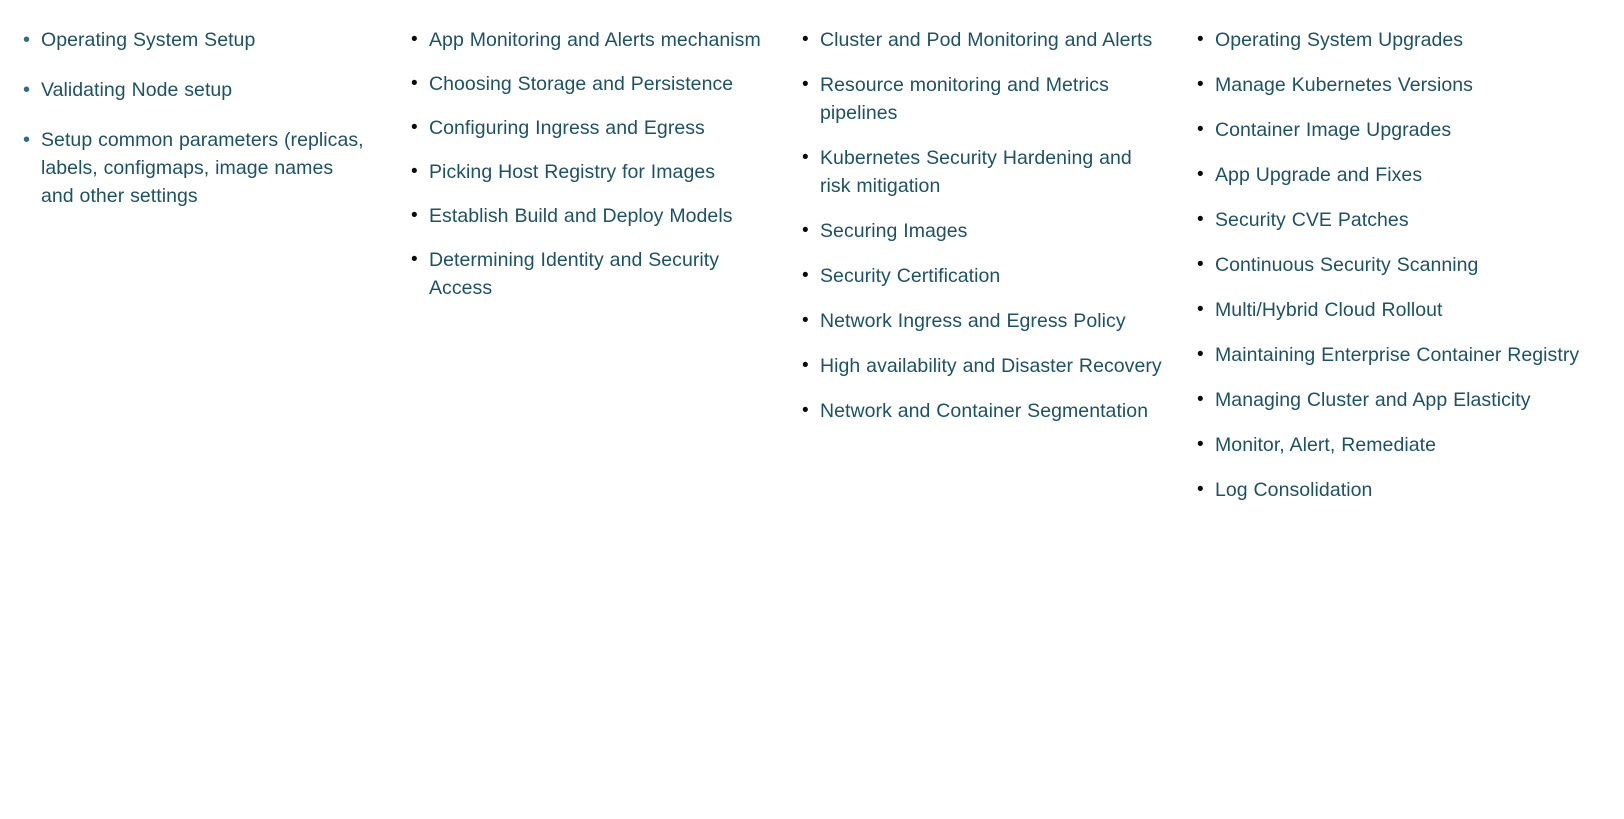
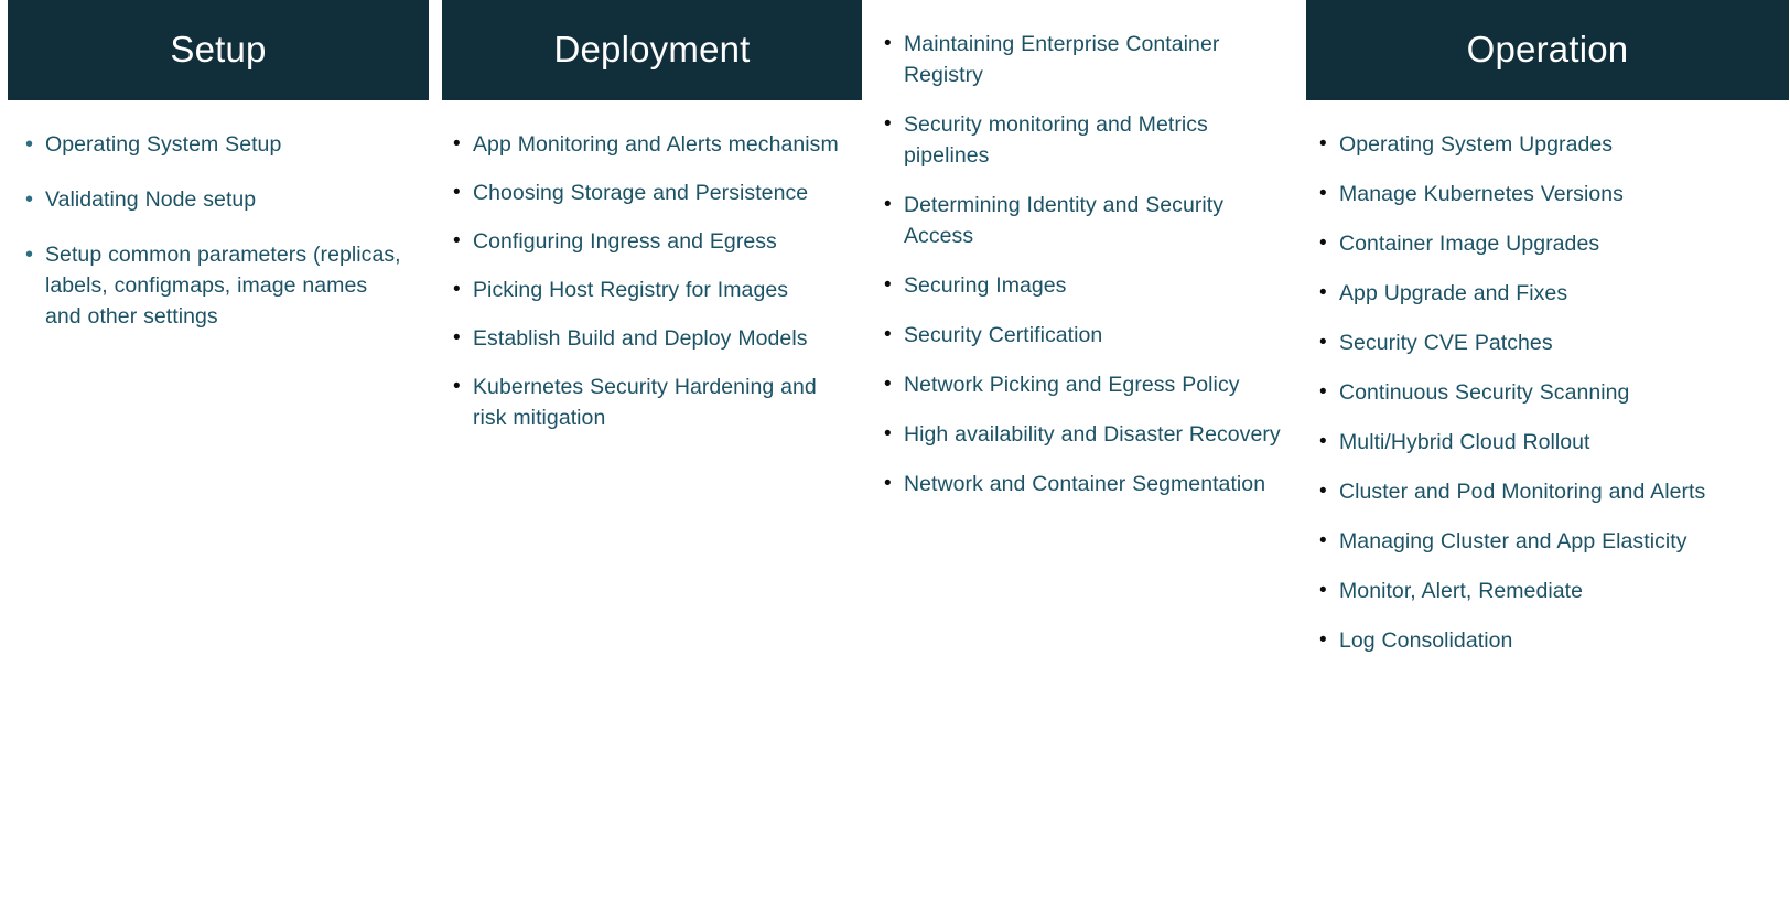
+ Setup
  •
  Operating System Setup
  •
  Validating Node setup
  •
  Setup common parameters (replicas, labels, configmaps, image names and other settings
+ Deployment
  •
  App Monitoring and Alerts mechanism
  •
  Choosing Storage and Persistence
  •
  Configuring Ingress and Egress
  •
  Picking Host Registry for Images
  •
  Establish Build and Deploy Models
  •
- Determining Identity and Security Access
+ Kubernetes Security Hardening and risk mitigation
  •
- Cluster and Pod Monitoring and Alerts
+ Maintaining Enterprise Container Registry
  •
- Resource monitoring and Metrics pipelines
+ Security monitoring and Metrics pipelines
  •
- Kubernetes Security Hardening and risk mitigation
+ Determining Identity and Security Access
  •
  Securing Images
  •
  Security Certification
  •
- Network Ingress and Egress Policy
+ Network Picking and Egress Policy
  •
  High availability and Disaster Recovery
  •
  Network and Container Segmentation
+ Operation
  •
  Operating System Upgrades
  •
  Manage Kubernetes Versions
  •
  Container Image Upgrades
  •
  App Upgrade and Fixes
  •
  Security CVE Patches
  •
  Continuous Security Scanning
  •
  Multi/Hybrid Cloud Rollout
  •
- Maintaining Enterprise Container Registry
+ Cluster and Pod Monitoring and Alerts
  •
  Managing Cluster and App Elasticity
  •
  Monitor, Alert, Remediate
  •
  Log Consolidation
